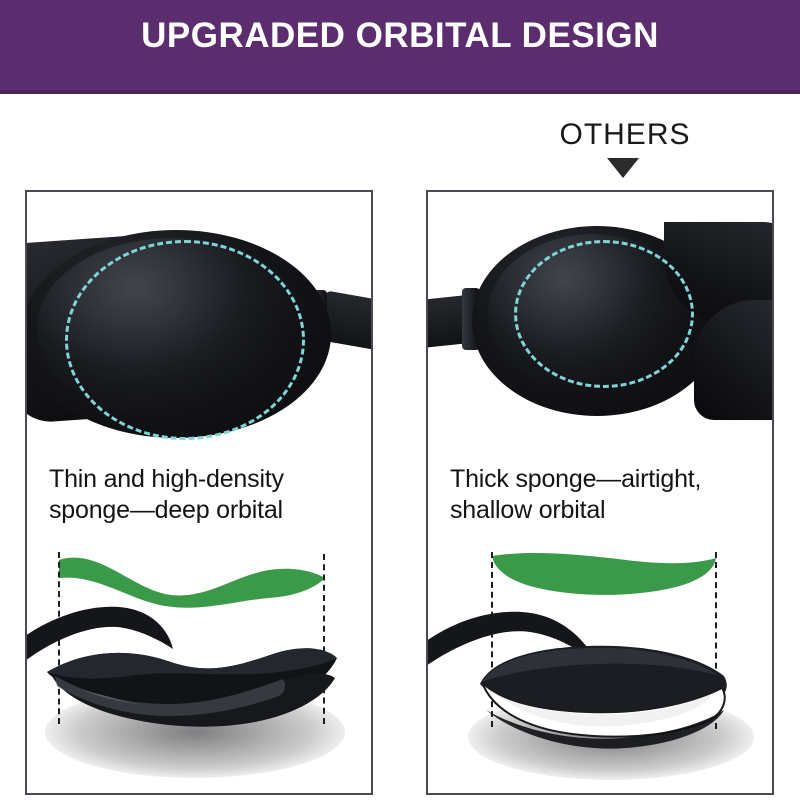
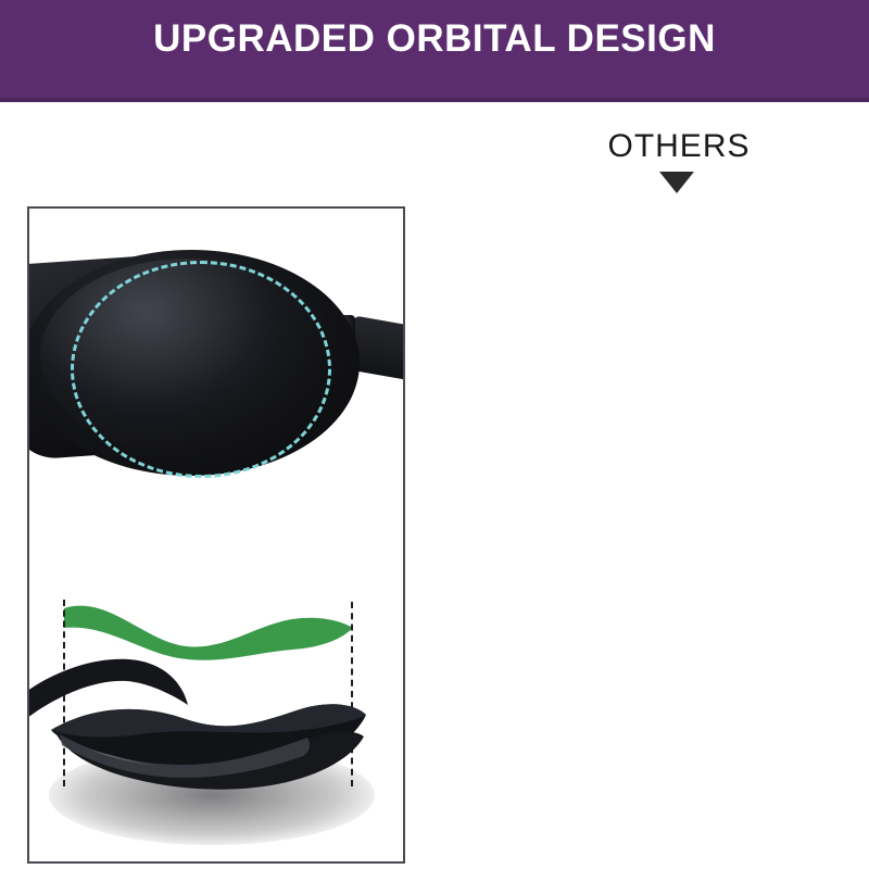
  UPGRADED ORBITAL DESIGN
  OTHERS
- Thin and high-density sponge—deep orbital
- Thick sponge—airtight, shallow orbital
